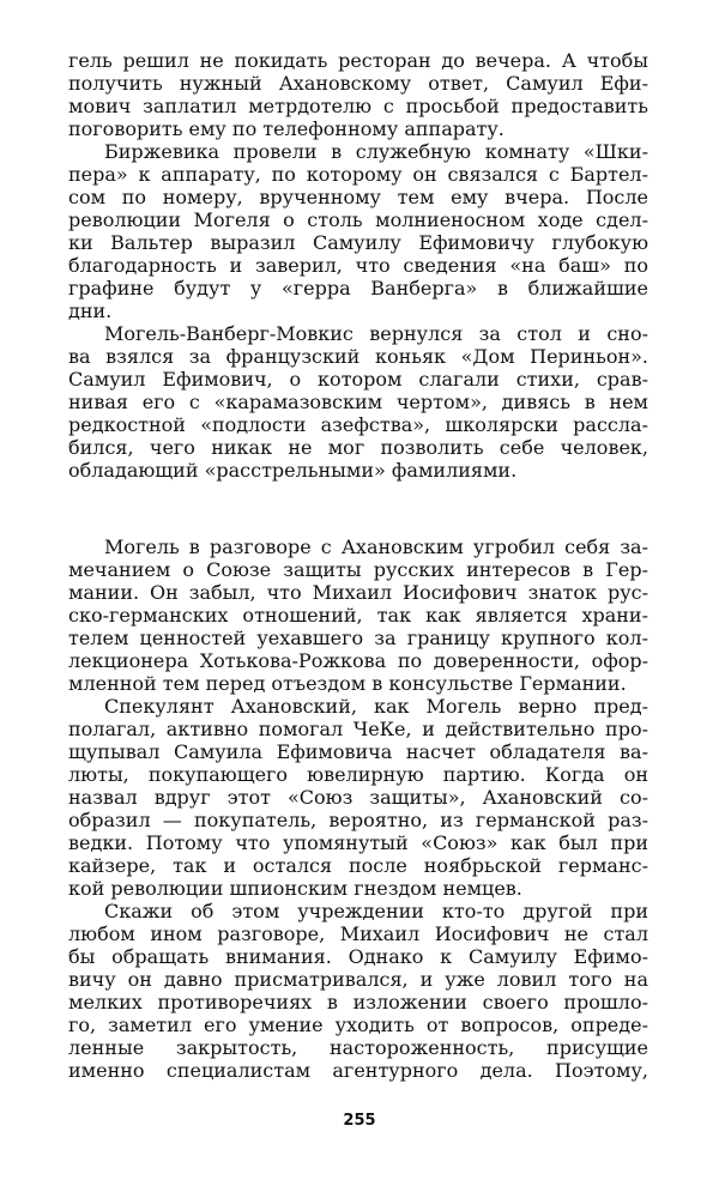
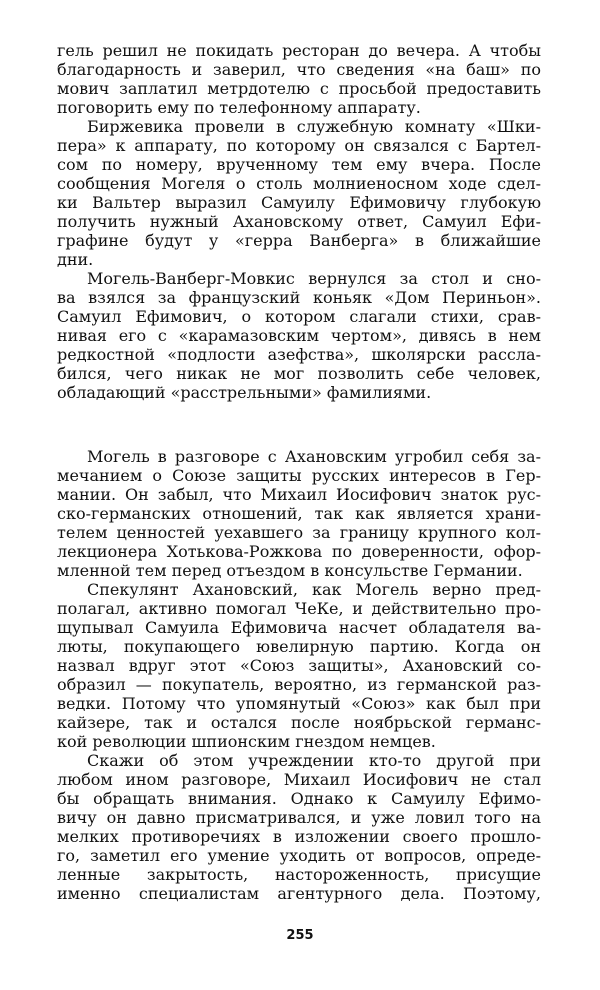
  гель решил не покидать ресторан до вечера. А чтобы
- получить нужный Ахановскому ответ, Самуил Ефи-
+ благодарность и заверил, что сведения «на баш» по
  мович заплатил метрдотелю с просьбой предоставить
  поговорить ему по телефонному аппарату.
  Биржевика провели в служебную комнату «Шки-
  пера» к аппарату, по которому он связался с Бартел-
  сом по номеру, врученному тем ему вчера. После
- революции Могеля о столь молниеносном ходе сдел-
+ сообщения Могеля о столь молниеносном ходе сдел-
  ки Вальтер выразил Самуилу Ефимовичу глубокую
- благодарность и заверил, что сведения «на баш» по
+ получить нужный Ахановскому ответ, Самуил Ефи-
  графине будут у «герра Ванберга» в ближайшие
  дни.
  Могель-Ванберг-Мовкис вернулся за стол и сно-
  ва взялся за французский коньяк «Дом Периньон».
  Самуил Ефимович, о котором слагали стихи, срав-
  нивая его с «карамазовским чертом», дивясь в нем
  редкостной «подлости азефства», школярски рассла-
  бился, чего никак не мог позволить себе человек,
  обладающий «расстрельными» фамилиями.
  Могель в разговоре с Ахановским угробил себя за-
  мечанием о Союзе защиты русских интересов в Гер-
  мании. Он забыл, что Михаил Иосифович знаток рус-
  ско-германских отношений, так как является храни-
  телем ценностей уехавшего за границу крупного кол-
  лекционера Хотькова-Рожкова по доверенности, офор-
  мленной тем перед отъездом в консульстве Германии.
  Спекулянт Ахановский, как Могель верно пред-
  полагал, активно помогал ЧеКе, и действительно про-
  щупывал Самуила Ефимовича насчет обладателя ва-
  люты, покупающего ювелирную партию. Когда он
  назвал вдруг этот «Союз защиты», Ахановский со-
  образил — покупатель, вероятно, из германской раз-
  ведки. Потому что упомянутый «Союз» как был при
  кайзере, так и остался после ноябрьской германс-
  кой революции шпионским гнездом немцев.
  Скажи об этом учреждении кто-то другой при
  любом ином разговоре, Михаил Иосифович не стал
  бы обращать внимания. Однако к Самуилу Ефимо-
  вичу он давно присматривался, и уже ловил того на
  мелких противоречиях в изложении своего прошло-
  го, заметил его умение уходить от вопросов, опреде-
  ленные закрытость, настороженность, присущие
  именно специалистам агентурного дела. Поэтому,
  255
